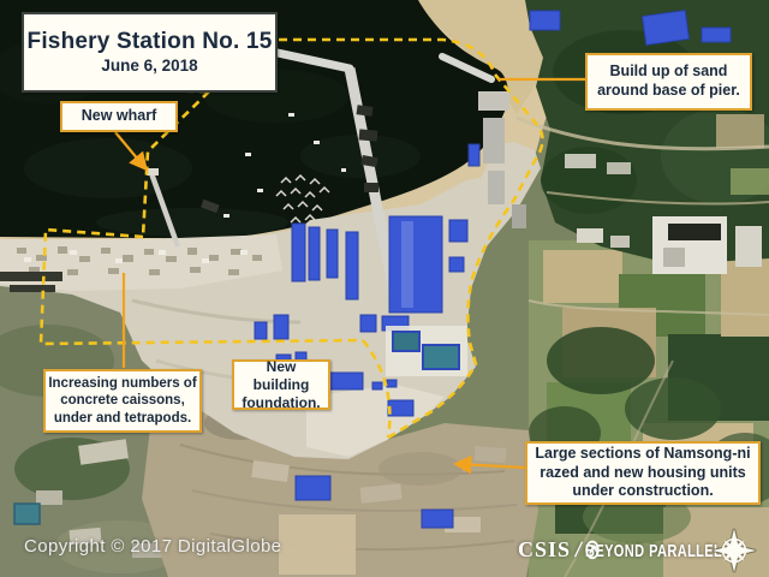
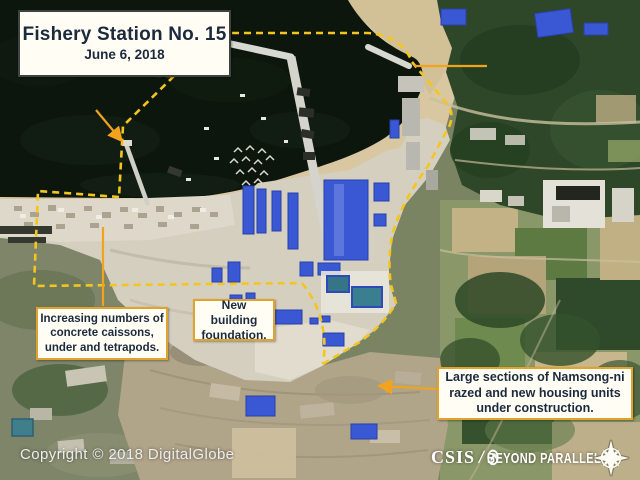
  Fishery Station No. 15
  June 6, 2018
- New wharf
- Build up of sand around base of pier.
  Increasing numbers of concrete caissons, under and tetrapods.
  New building foundation.
  Large sections of Namsong-ni razed and new housing units under construction.
- Copyright © 2017 DigitalGlobe
+ Copyright © 2018 DigitalGlobe
  CSIS
  BEYOND
  PARALLE
